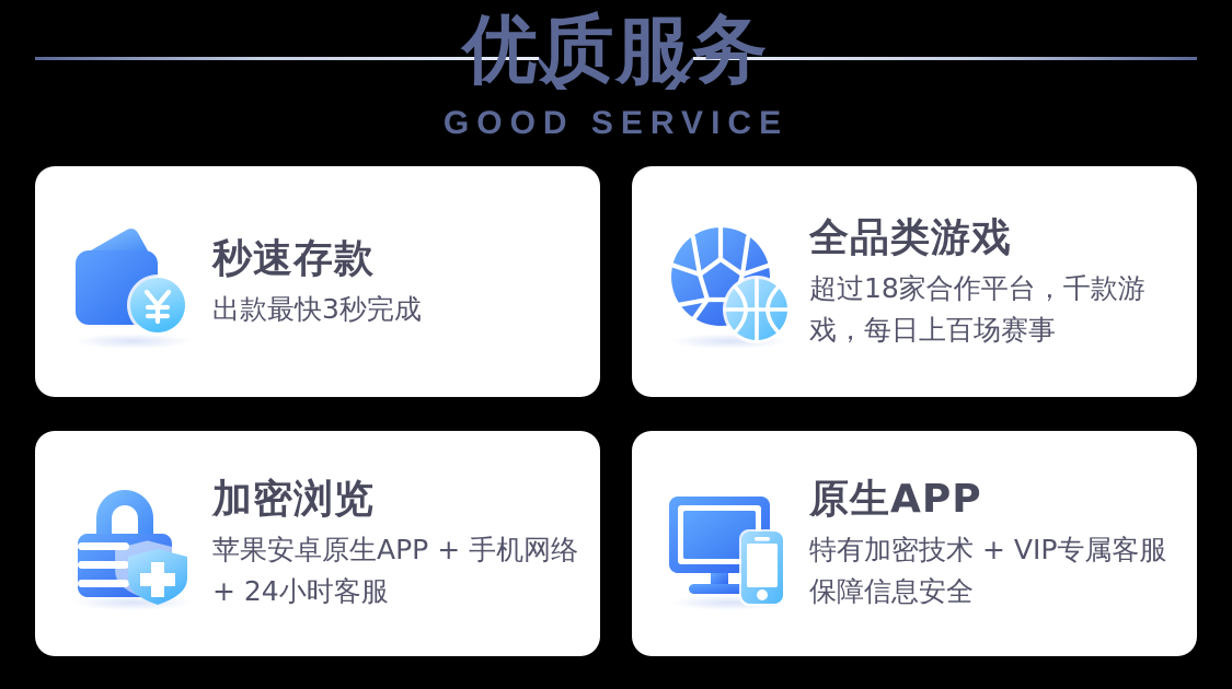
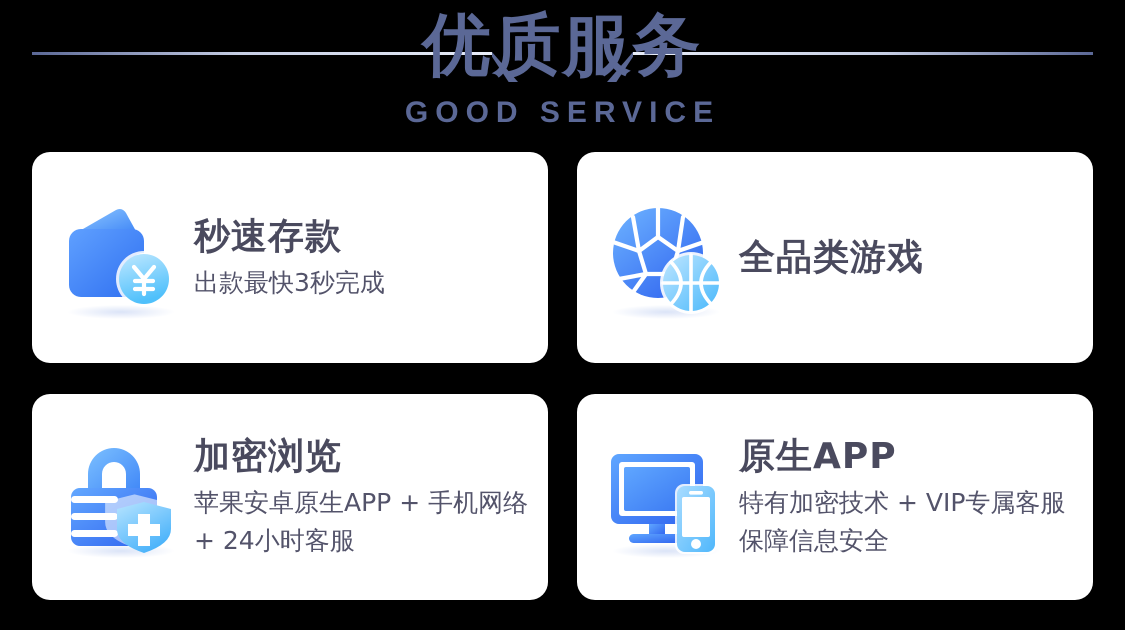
  优质服务
  GOOD SERVICE
  秒速存款
  出款最快3秒完成
  全品类游戏
- 超过18家合作平台，千款游戏，每日上百场赛事
  加密浏览
  苹果安卓原生APP + 手机网络 + 24小时客服
  原生APP
  特有加密技术 + VIP专属客服保障信息安全
